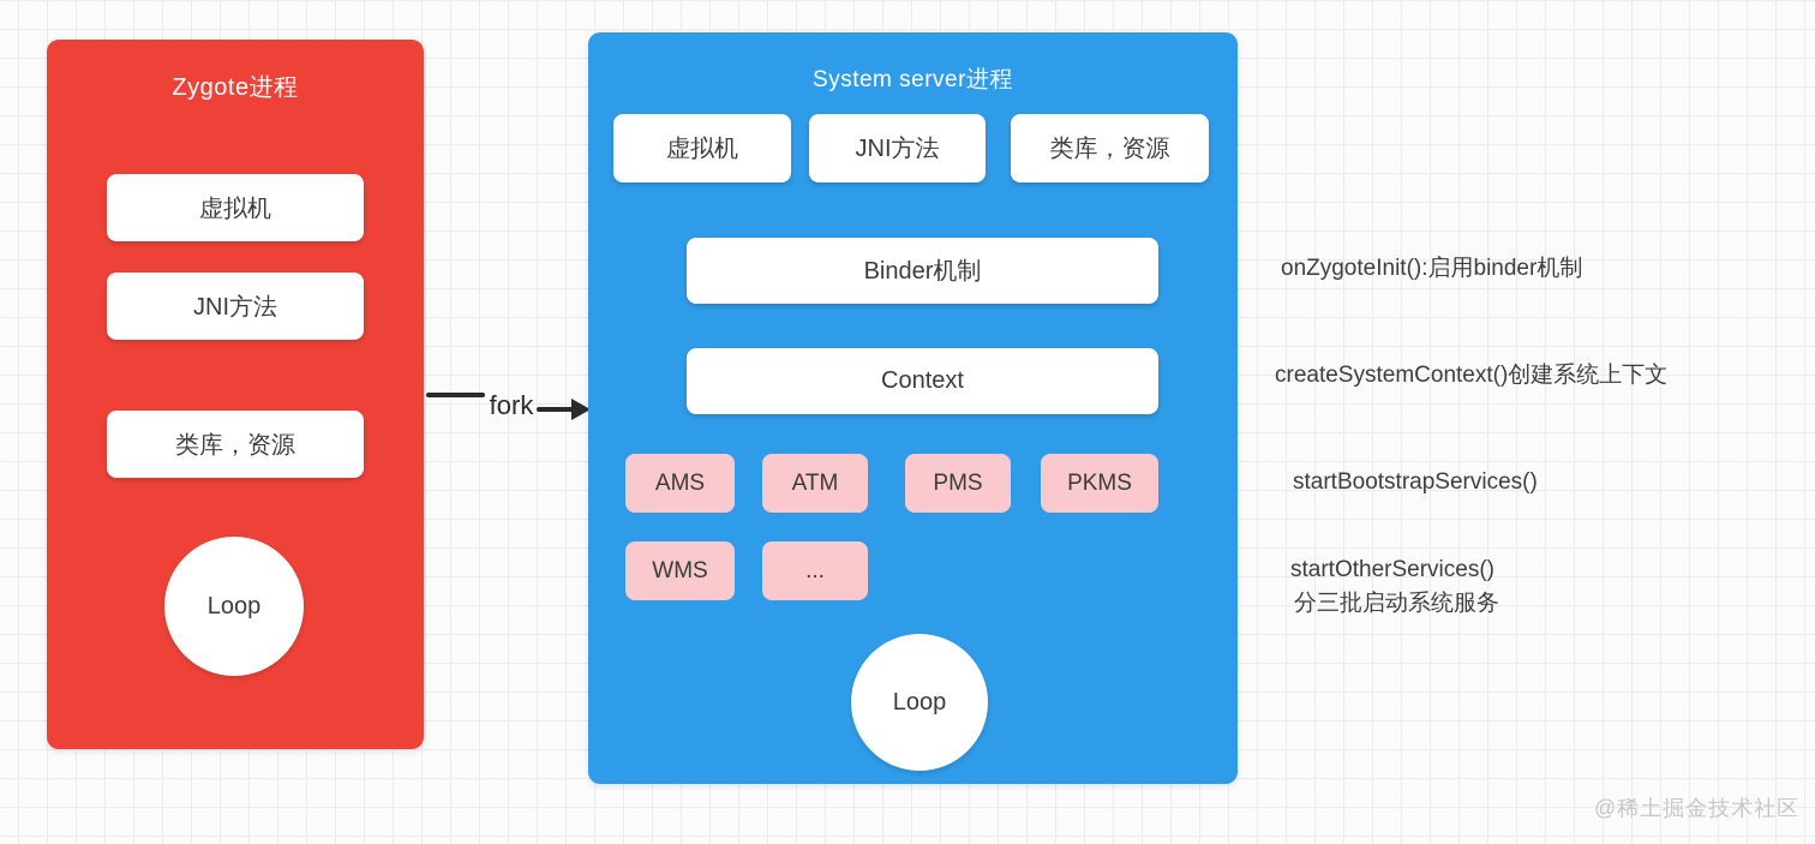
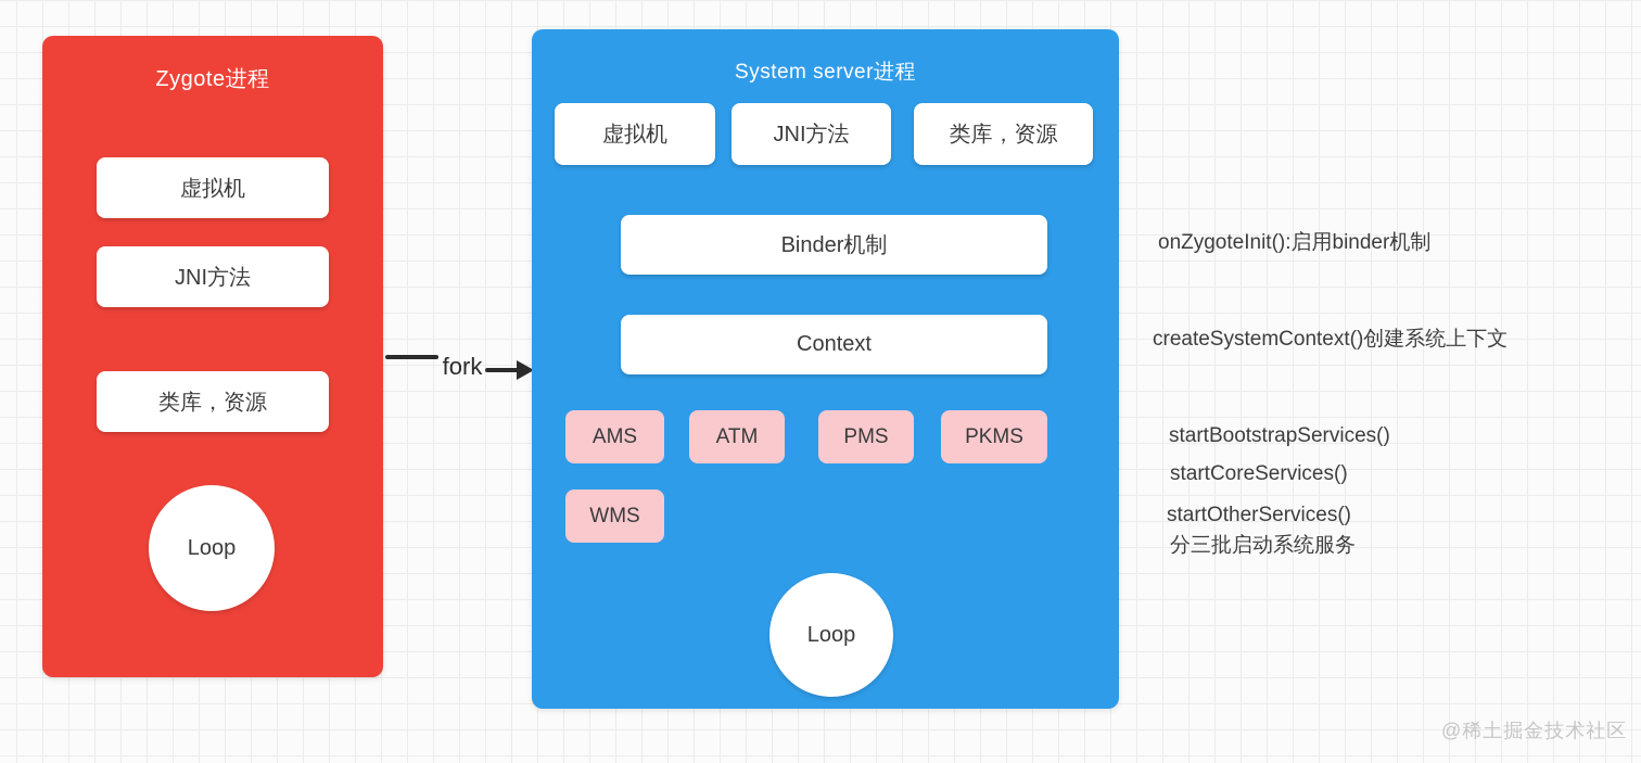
  Zygote进程
  虚拟机
  JNI方法
  类库，资源
  Loop
  fork
  System server进程
  虚拟机
  JNI方法
  类库，资源
  Binder机制
  Context
  AMS
  ATM
  PMS
  PKMS
  WMS
- ...
  Loop
  onZygoteInit():启用binder机制
  createSystemContext()创建系统上下文
  startBootstrapServices()
+ startCoreServices()
  startOtherServices()
  分三批启动系统服务
  @稀土掘金技术社区
